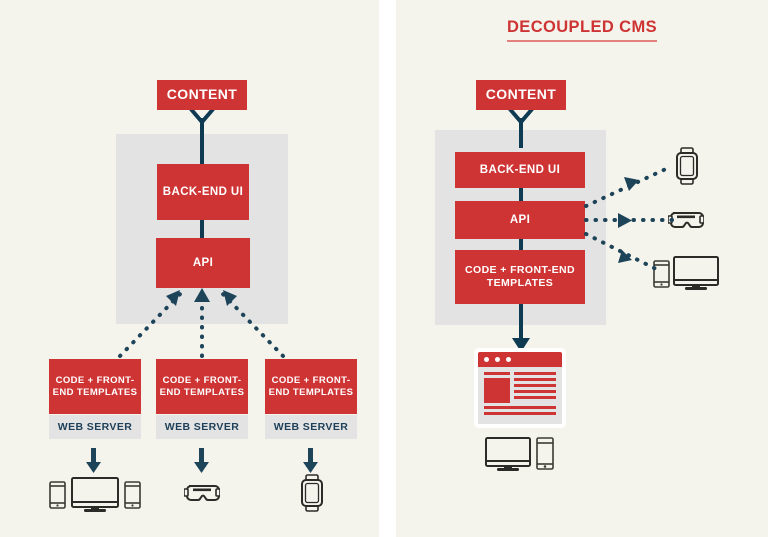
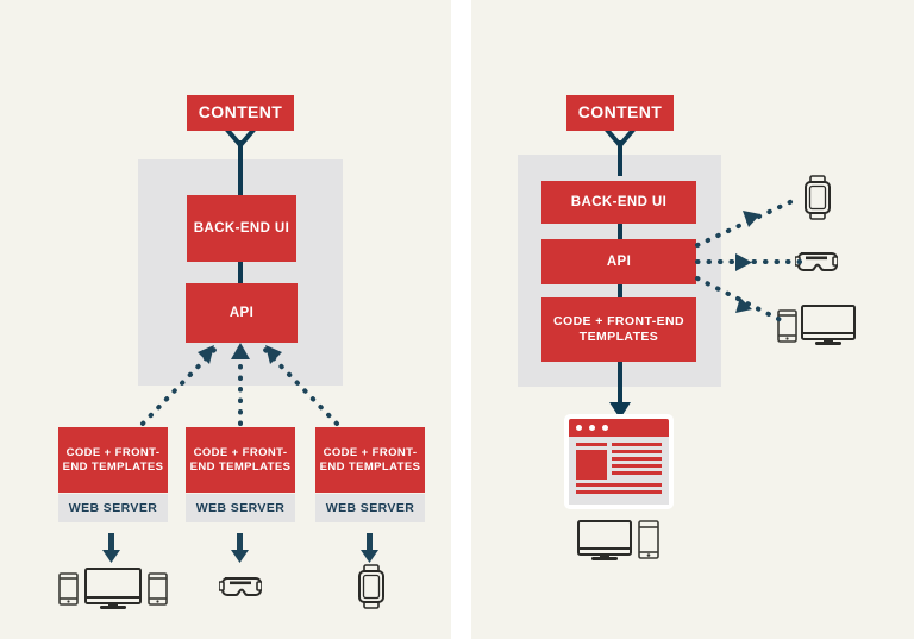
  CONTENT
  BACK-END UI
  API
  CODE + FRONT-END TEMPLATES
  WEB SERVER
  CODE + FRONT-END TEMPLATES
  WEB SERVER
  CODE + FRONT-END TEMPLATES
  WEB SERVER
- DECOUPLED CMS
  CONTENT
  BACK-END UI
  API
  CODE + FRONT-END TEMPLATES
